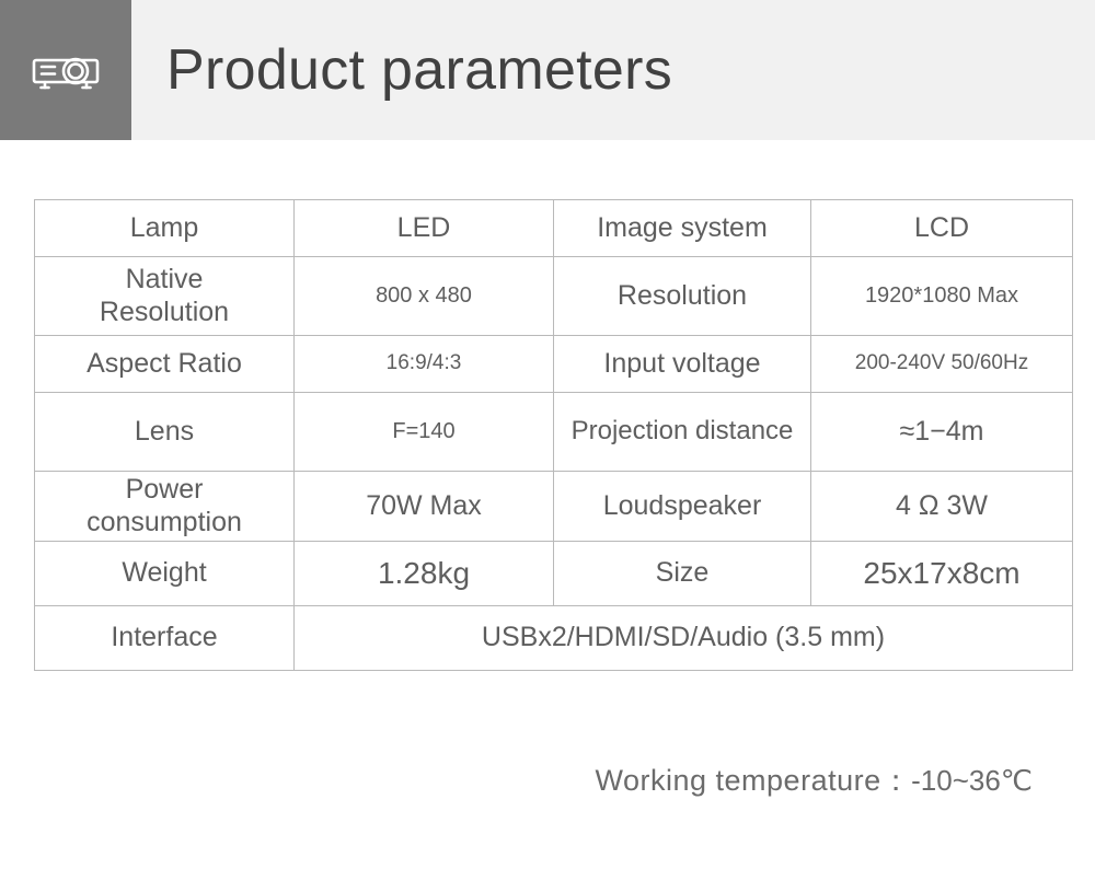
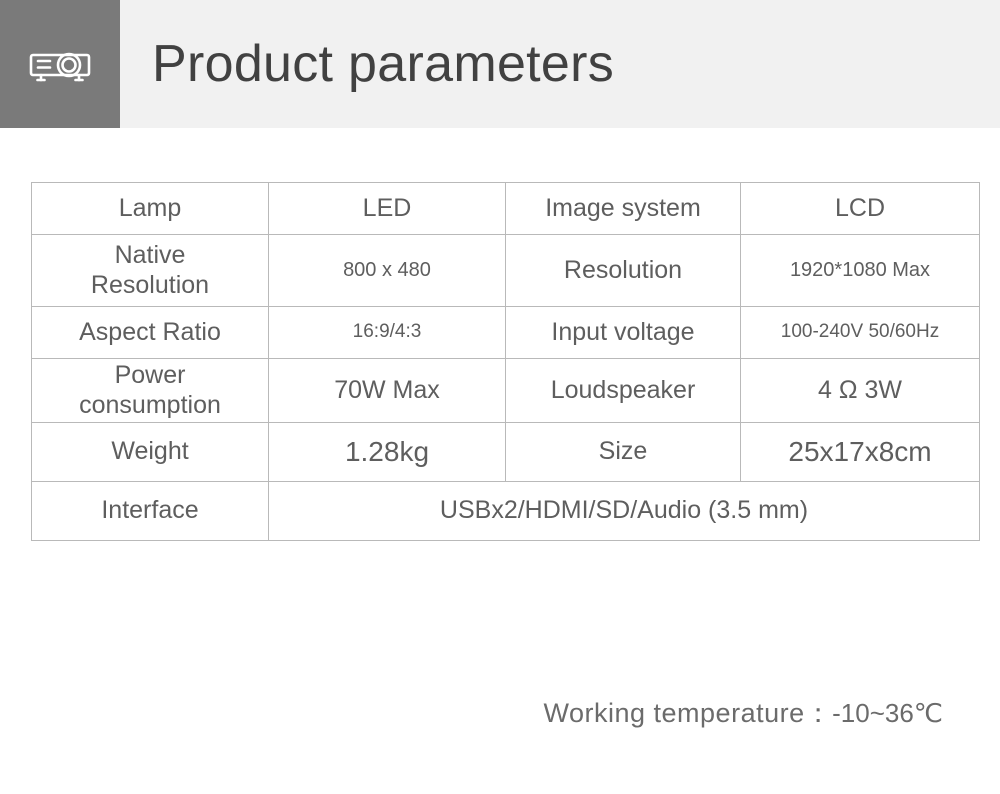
  Product parameters
  Lamp	LED	Image system	LCD
  NativeResolution	800 x 480	Resolution	1920*1080 Max
- Aspect Ratio	16:9/4:3	Input voltage	200-240V 50/60Hz
+ Aspect Ratio	16:9/4:3	Input voltage	100-240V 50/60Hz
- Lens	F=140	Projection distance	≈1−4m
  Powerconsumption	70W Max	Loudspeaker	4 Ω 3W
  Weight	1.28kg	Size	25x17x8cm
  Interface	USBx2/HDMI/SD/Audio (3.5 mm)
  Working temperature：-10~36℃
